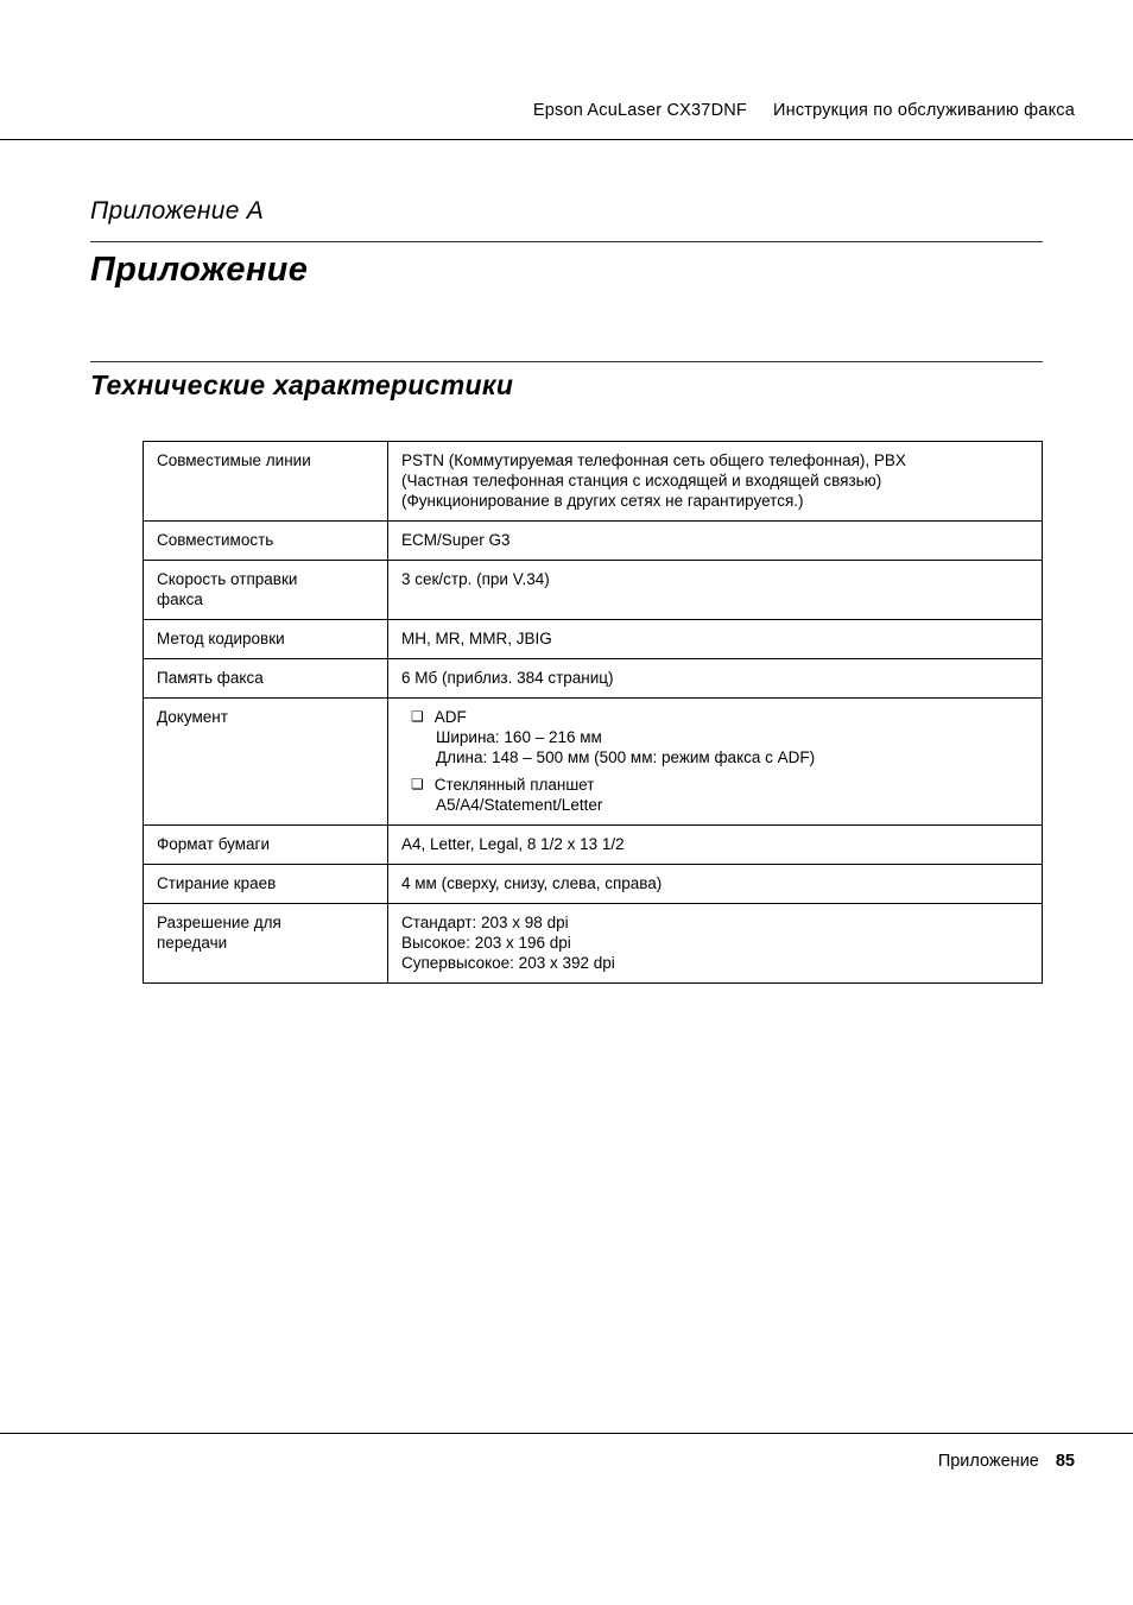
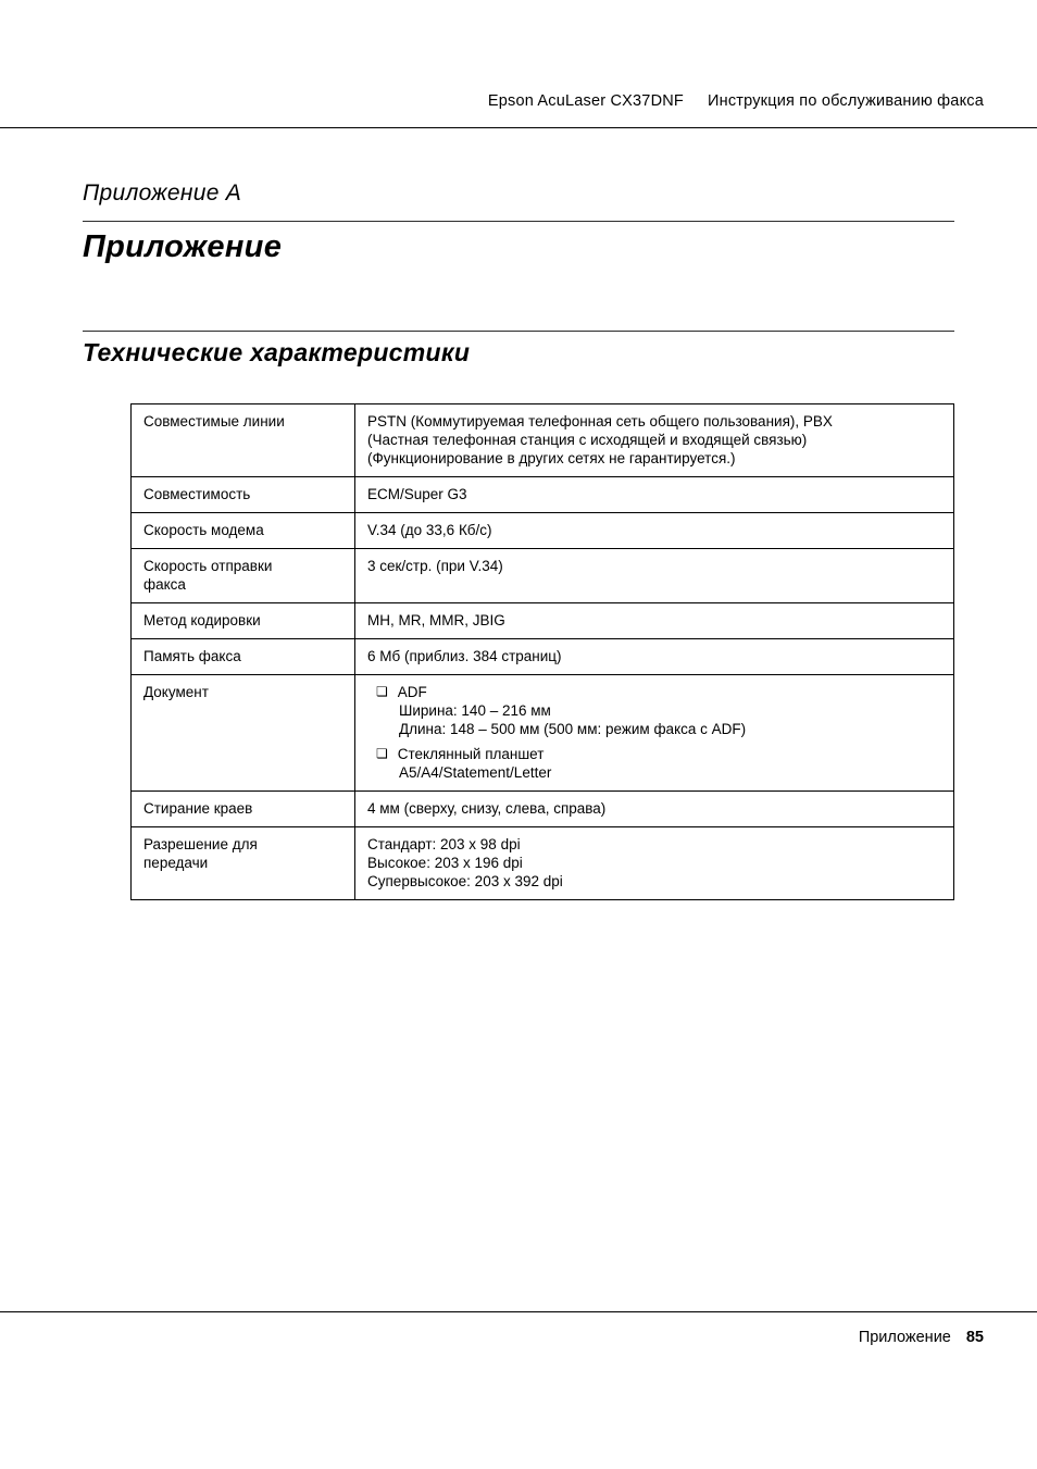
  Epson AcuLaser CX37DNF Инструкция по обслуживанию факса
  Приложение A
  Приложение
  Технические характеристики
- Совместимые линии	PSTN (Коммутируемая телефонная сеть общего телефонная), PBX(Частная телефонная станция с исходящей и входящей связью)(Функционирование в других сетях не гарантируется.)
+ Совместимые линии	PSTN (Коммутируемая телефонная сеть общего пользования), PBX(Частная телефонная станция с исходящей и входящей связью)(Функционирование в других сетях не гарантируется.)
  Совместимость	ECM/Super G3
+ Скорость модема	V.34 (до 33,6 Кб/с)
  Скорость отправки факса	3 сек/стр. (при V.34)
  Метод кодировки	MH, MR, MMR, JBIG
  Память факса	6 Мб (приблиз. 384 страниц)
- Документ	❏ ADFШирина: 160 – 216 ммДлина: 148 – 500 мм (500 мм: режим факса с ADF)❏ Стеклянный планшетA5/A4/Statement/Letter
+ Документ	❏ ADFШирина: 140 – 216 ммДлина: 148 – 500 мм (500 мм: режим факса с ADF)❏ Стеклянный планшетA5/A4/Statement/Letter
- Формат бумаги	A4, Letter, Legal, 8 1/2 x 13 1/2
  Стирание краев	4 мм (сверху, снизу, слева, справа)
  Разрешение для передачи	Стандарт: 203 x 98 dpiВысокое: 203 x 196 dpiСупервысокое: 203 x 392 dpi
  Приложение 85
